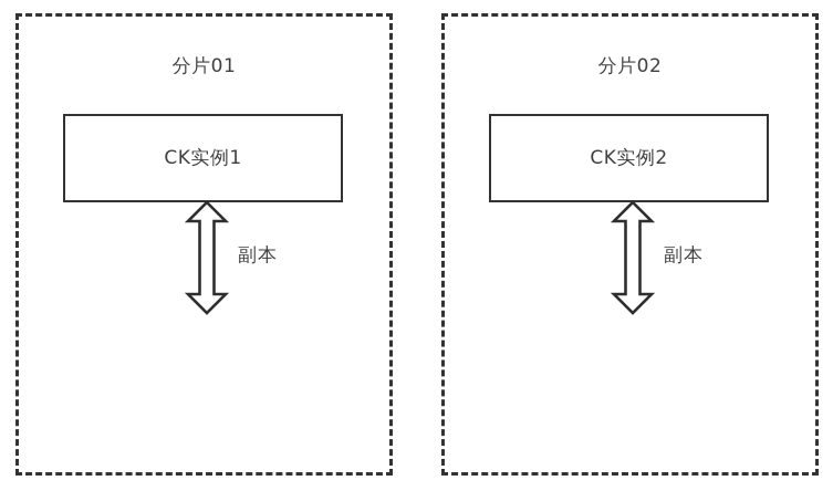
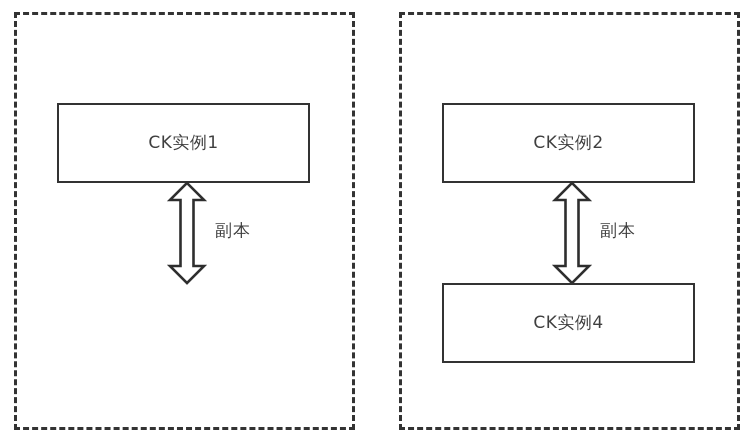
- 分片01
  CK实例1
  副本
- 分片02
  CK实例2
  副本
+ CK实例4
